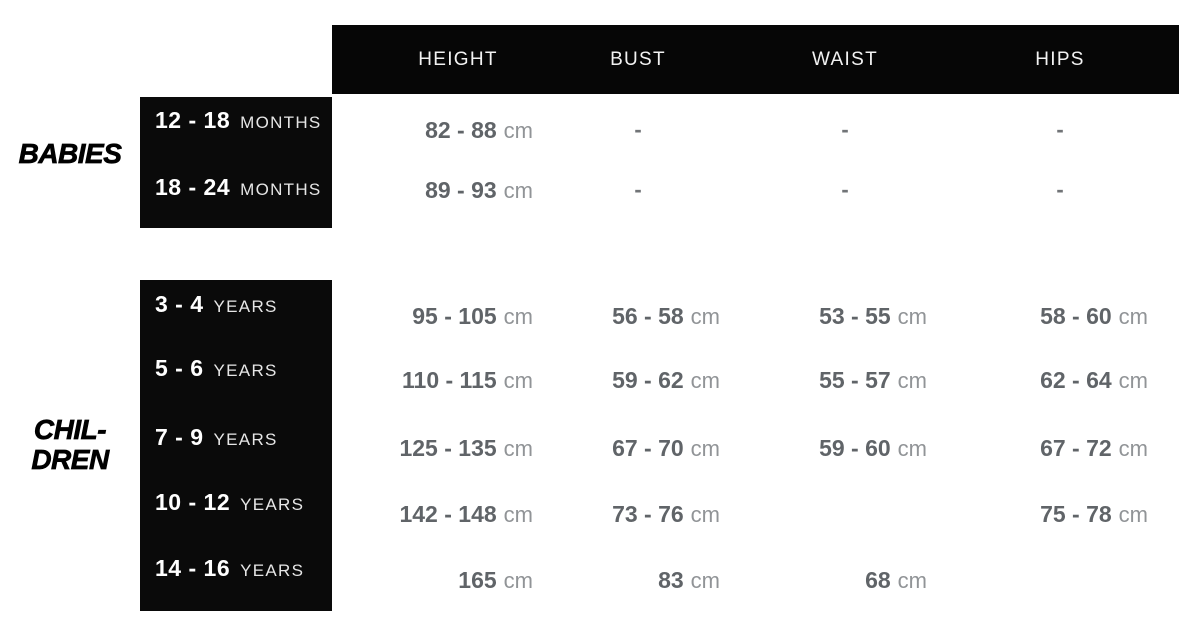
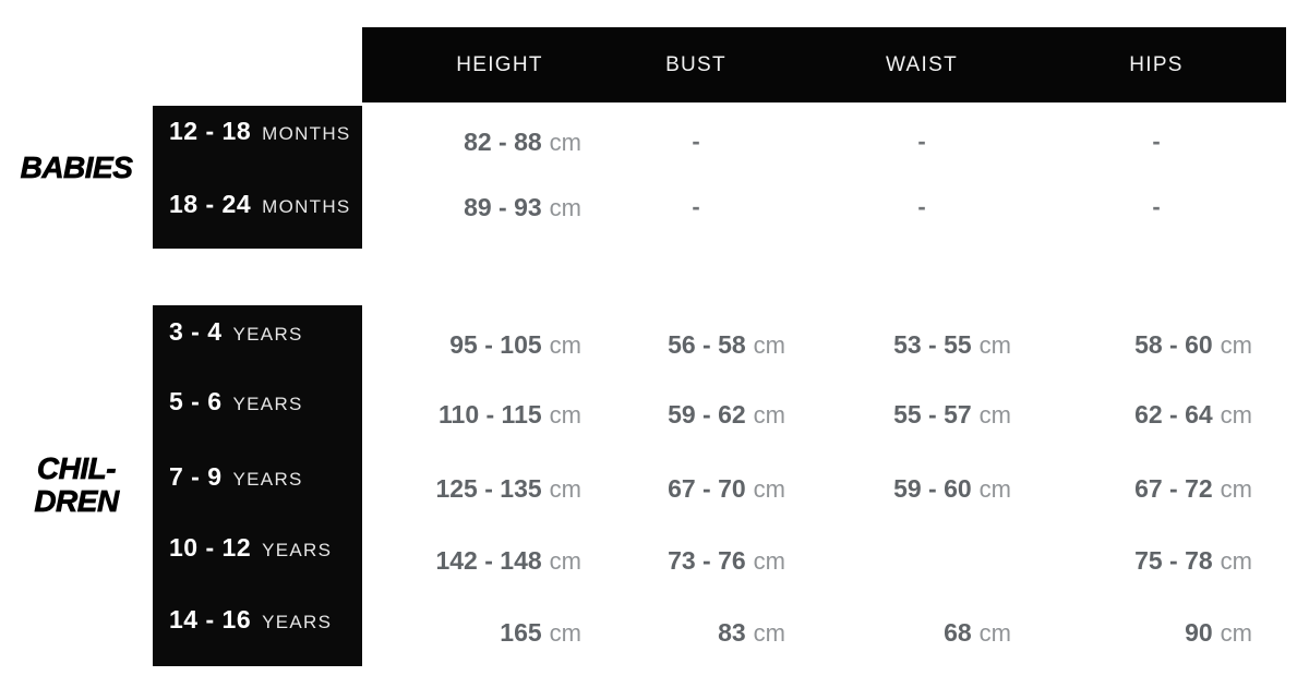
  HEIGHT
  BUST
  WAIST
  HIPS
  BABIES
  CHIL-
  DREN
  12 - 18 MONTHS
  18 - 24 MONTHS
  3 - 4 YEARS
  5 - 6 YEARS
  7 - 9 YEARS
  10 - 12 YEARS
  14 - 16 YEARS
  82 - 88 cm
  -
  -
  -
  89 - 93 cm
  -
  -
  -
  95 - 105 cm
  56 - 58 cm
  53 - 55 cm
  58 - 60 cm
  110 - 115 cm
  59 - 62 cm
  55 - 57 cm
  62 - 64 cm
  125 - 135 cm
  67 - 70 cm
  59 - 60 cm
  67 - 72 cm
  142 - 148 cm
  73 - 76 cm
  75 - 78 cm
  165 cm
  83 cm
  68 cm
+ 90 cm
